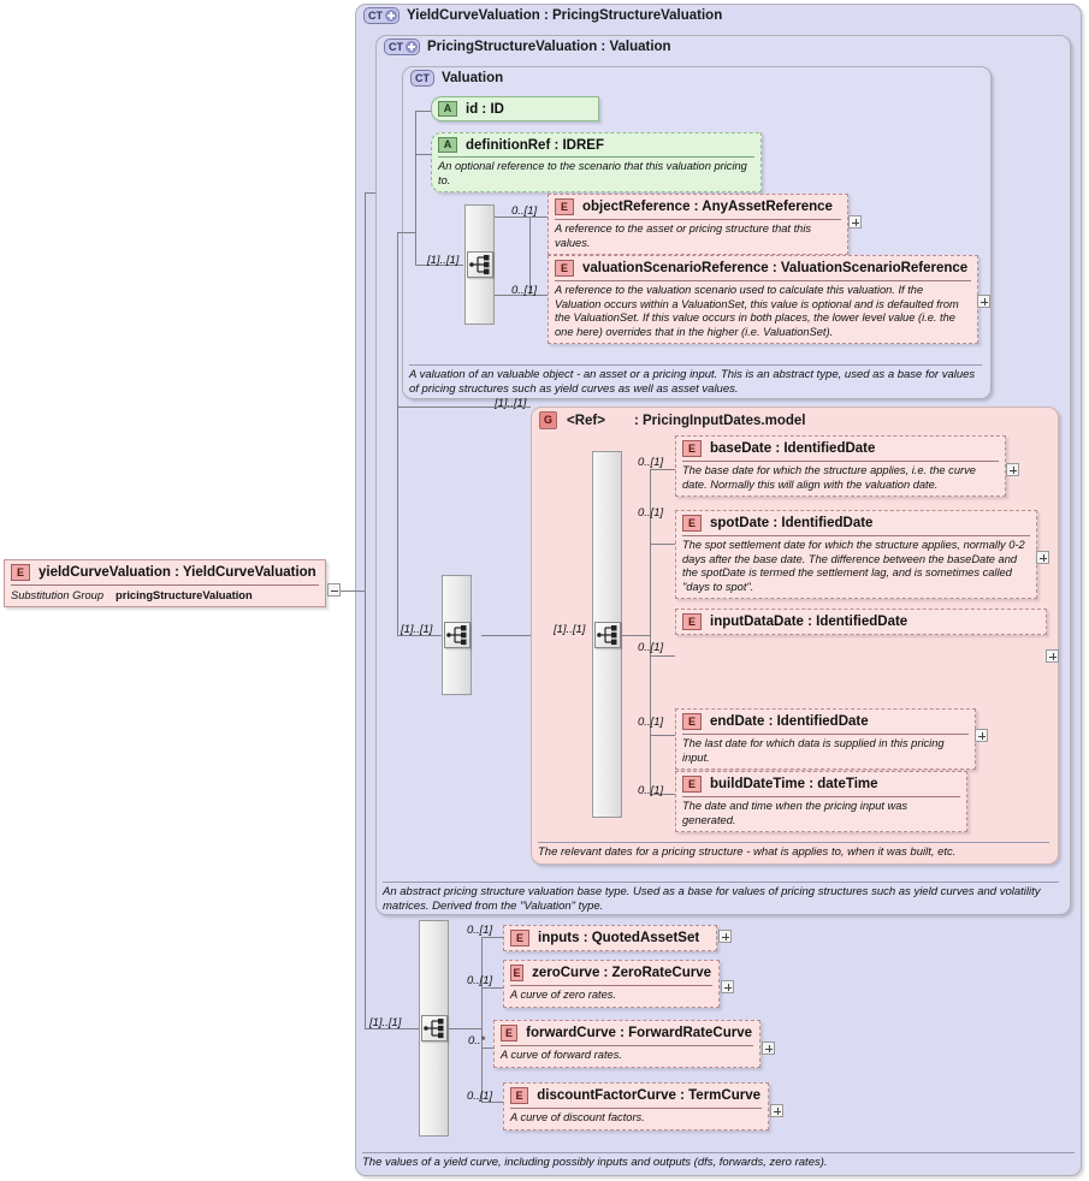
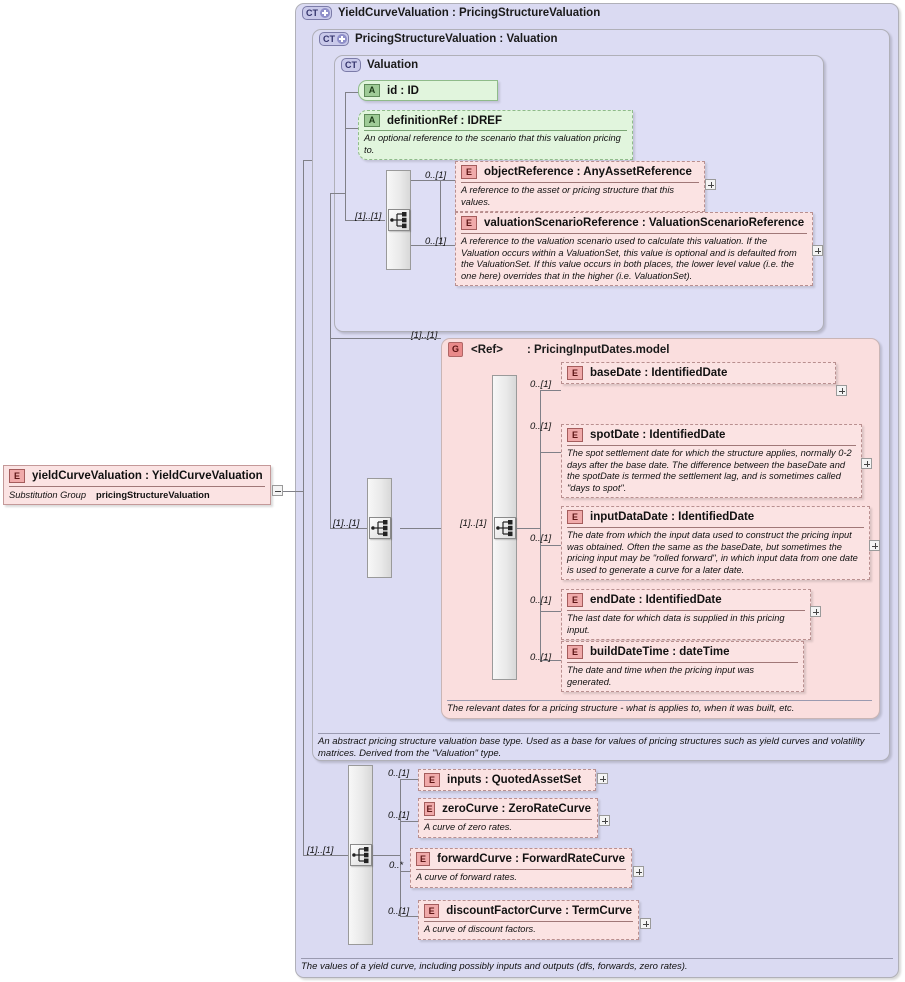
  CT
  YieldCurveValuation : PricingStructureValuation
  CT
  PricingStructureValuation : Valuation
  CT
  Valuation
  A
  id : ID
  A
  definitionRef : IDREF
  An optional reference to the scenario that this valuation pricing to.
  [1]..[1]
  0..[1]
  0..[1]
  E
  objectReference : AnyAssetReference
  A reference to the asset or pricing structure that this values.
  E
  valuationScenarioReference : ValuationScenarioReference
  A reference to the valuation scenario used to calculate this valuation. If the Valuation occurs within a ValuationSet, this value is optional and is defaulted from the ValuationSet. If this value occurs in both places, the lower level value (i.e. the one here) overrides that in the higher (i.e. ValuationSet).
- A valuation of an valuable object - an asset or a pricing input. This is an abstract type, used as a base for values of pricing structures such as yield curves as well as asset values.
  G
  <Ref>
  : PricingInputDates.model
  [1]..[1]
  [1]..[1]
  0..[1]
  0..[1]
  0..[1]
  0..[1]
  0..[1]
  E
  baseDate : IdentifiedDate
- The base date for which the structure applies, i.e. the curve date. Normally this will align with the valuation date.
  E
  spotDate : IdentifiedDate
  The spot settlement date for which the structure applies, normally 0-2 days after the base date. The difference between the baseDate and the spotDate is termed the settlement lag, and is sometimes called "days to spot".
  E
  inputDataDate : IdentifiedDate
+ The date from which the input data used to construct the pricing input was obtained. Often the same as the baseDate, but sometimes the pricing input may be "rolled forward", in which input data from one date is used to generate a curve for a later date.
  E
  endDate : IdentifiedDate
  The last date for which data is supplied in this pricing input.
  E
  buildDateTime : dateTime
  The date and time when the pricing input was generated.
  The relevant dates for a pricing structure - what is applies to, when it was built, etc.
  [1]..[1]
  An abstract pricing structure valuation base type. Used as a base for values of pricing structures such as yield curves and volatility matrices. Derived from the "Valuation" type.
  [1]..[1]
  0..[1]
  0..[1]
  0..*
  0..[1]
  E
  inputs : QuotedAssetSet
  E
  zeroCurve : ZeroRateCurve
  A curve of zero rates.
  E
  forwardCurve : ForwardRateCurve
  A curve of forward rates.
  E
  discountFactorCurve : TermCurve
  A curve of discount factors.
  The values of a yield curve, including possibly inputs and outputs (dfs, forwards, zero rates).
  E
  yieldCurveValuation : YieldCurveValuation
  Substitution Group
  pricingStructureValuation
